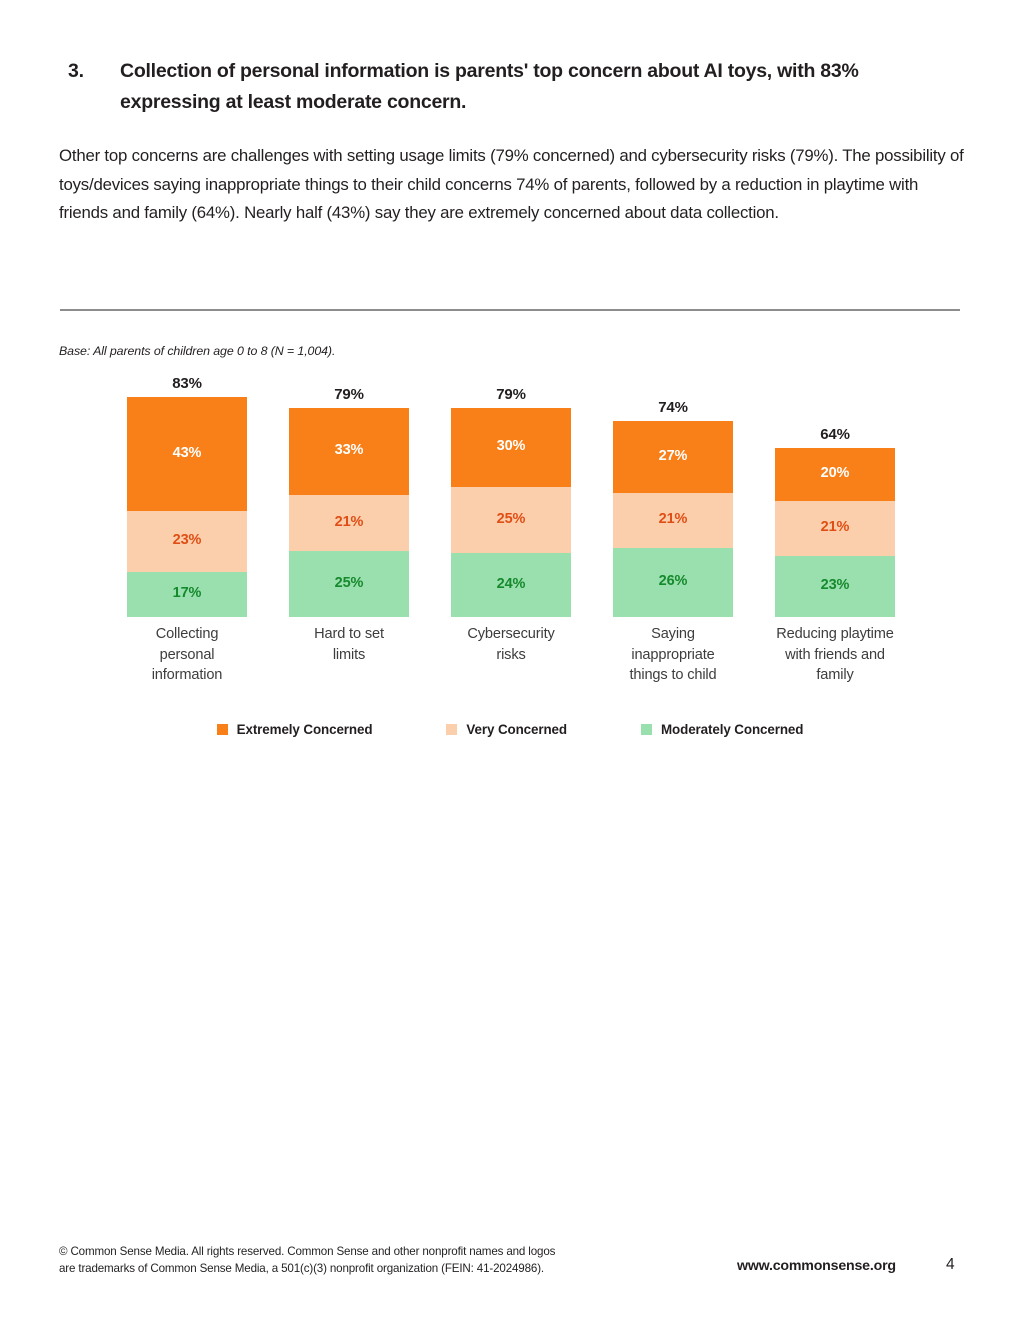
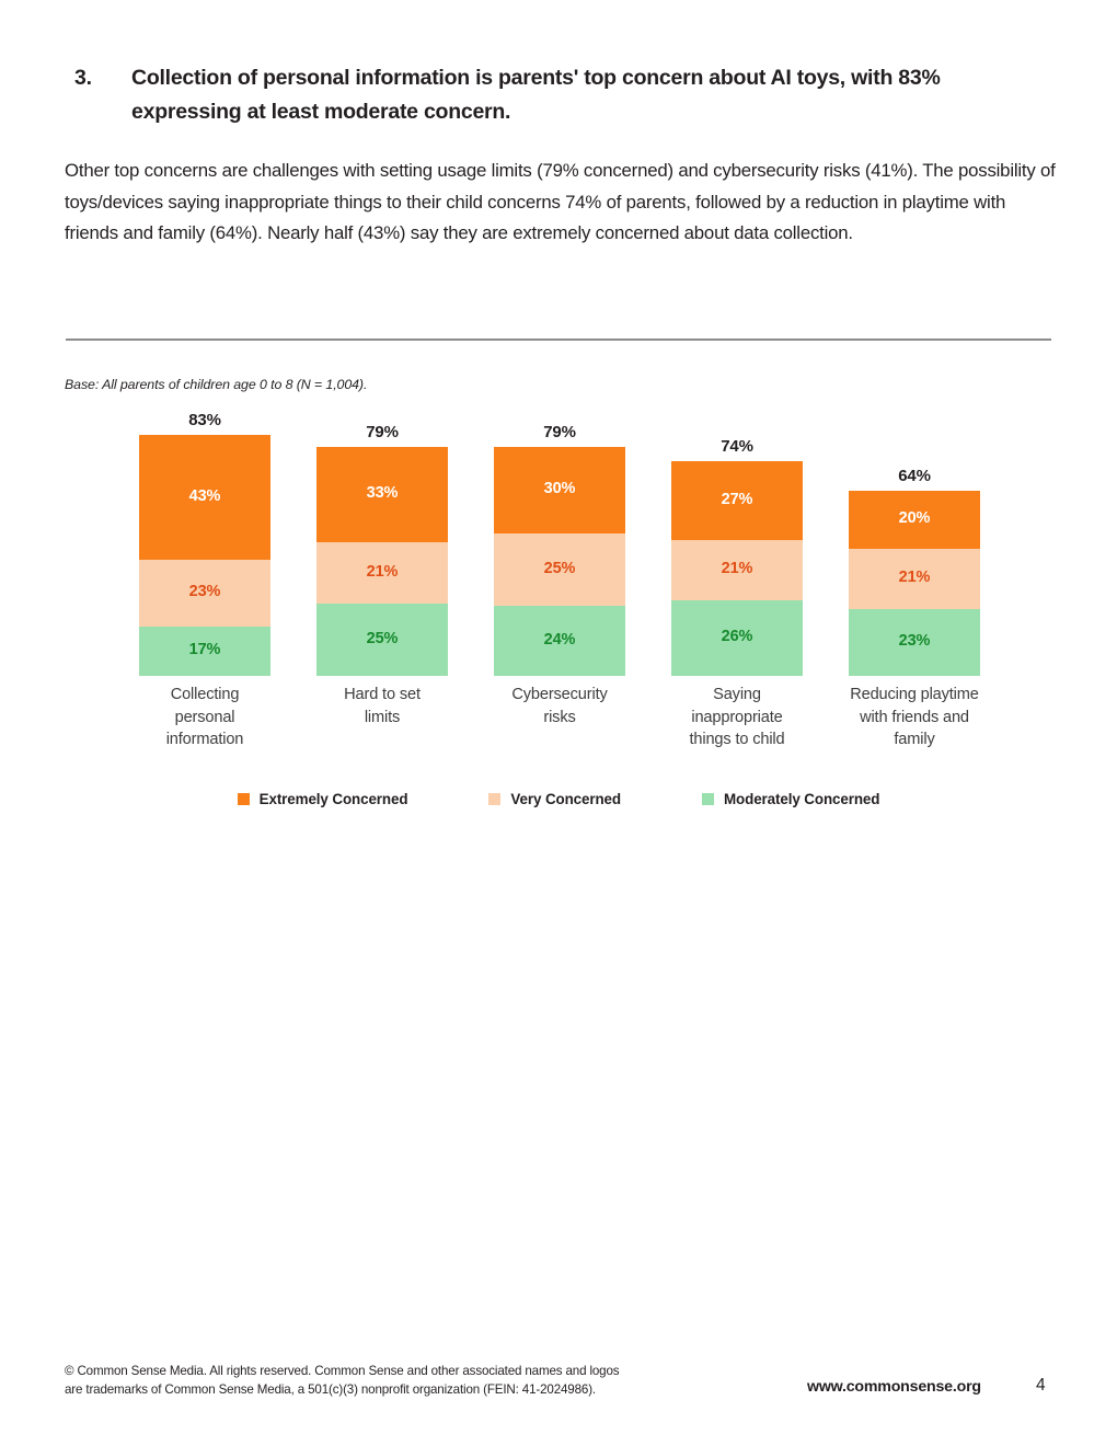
  3.
  Collection of personal information is parents' top concern about AI toys, with 83% expressing at least moderate concern.
- Other top concerns are challenges with setting usage limits (79% concerned) and cybersecurity risks (79%). The possibility of toys/devices saying inappropriate things to their child concerns 74% of parents, followed by a reduction in playtime with friends and family (64%). Nearly half (43%) say they are extremely concerned about data collection.
+ Other top concerns are challenges with setting usage limits (79% concerned) and cybersecurity risks (41%). The possibility of toys/devices saying inappropriate things to their child concerns 74% of parents, followed by a reduction in playtime with friends and family (64%). Nearly half (43%) say they are extremely concerned about data collection.
  Base: All parents of children age 0 to 8 (N = 1,004).
  43%
  23%
  17%
  83%
  Collecting
  personal
  information
  33%
  21%
  25%
  79%
  Hard to set
  limits
  30%
  25%
  24%
  79%
  Cybersecurity
  risks
  27%
  21%
  26%
  74%
  Saying
  inappropriate
  things to child
  20%
  21%
  23%
  64%
  Reducing playtime
  with friends and
  family
  Extremely Concerned
  Very Concerned
  Moderately Concerned
- © Common Sense Media. All rights reserved. Common Sense and other nonprofit names and logos
+ © Common Sense Media. All rights reserved. Common Sense and other associated names and logos
  are trademarks of Common Sense Media, a 501(c)(3) nonprofit organization (FEIN: 41-2024986).
  www.commonsense.org
  4
